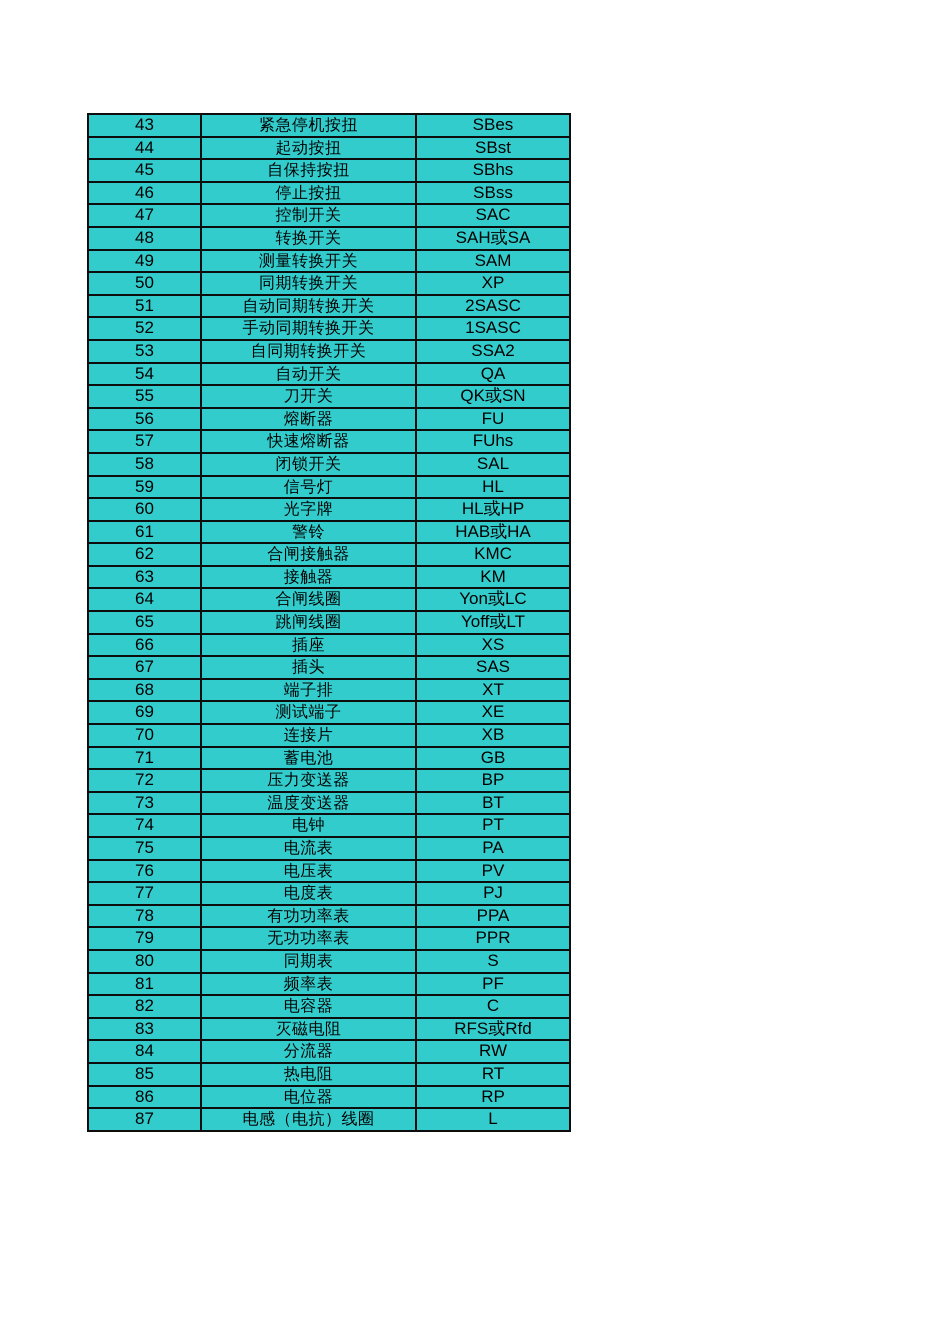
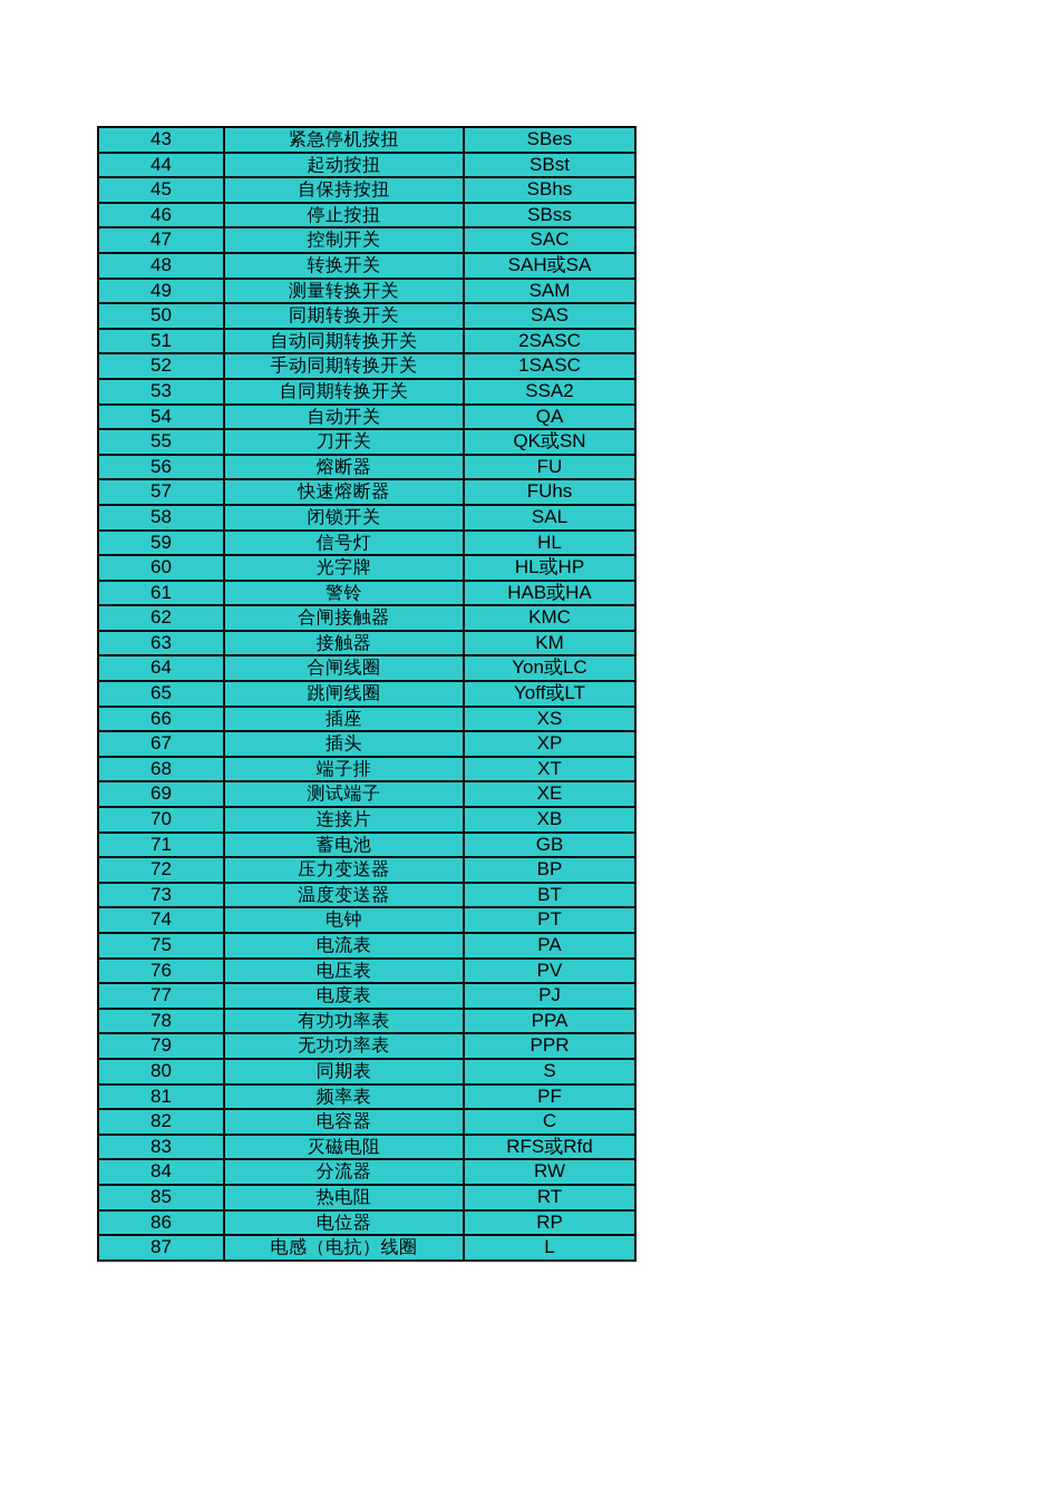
  43	紧急停机按扭	SBes
  44	起动按扭	SBst
  45	自保持按扭	SBhs
  46	停止按扭	SBss
  47	控制开关	SAC
  48	转换开关	SAH或SA
  49	测量转换开关	SAM
- 50	同期转换开关	XP
+ 50	同期转换开关	SAS
  51	自动同期转换开关	2SASC
  52	手动同期转换开关	1SASC
  53	自同期转换开关	SSA2
  54	自动开关	QA
  55	刀开关	QK或SN
  56	熔断器	FU
  57	快速熔断器	FUhs
  58	闭锁开关	SAL
  59	信号灯	HL
  60	光字牌	HL或HP
  61	警铃	HAB或HA
  62	合闸接触器	KMC
  63	接触器	KM
  64	合闸线圈	Yon或LC
  65	跳闸线圈	Yoff或LT
  66	插座	XS
- 67	插头	SAS
+ 67	插头	XP
  68	端子排	XT
  69	测试端子	XE
  70	连接片	XB
  71	蓄电池	GB
  72	压力变送器	BP
  73	温度变送器	BT
  74	电钟	PT
  75	电流表	PA
  76	电压表	PV
  77	电度表	PJ
  78	有功功率表	PPA
  79	无功功率表	PPR
  80	同期表	S
  81	频率表	PF
  82	电容器	C
  83	灭磁电阻	RFS或Rfd
  84	分流器	RW
  85	热电阻	RT
  86	电位器	RP
  87	电感（电抗）线圈	L
